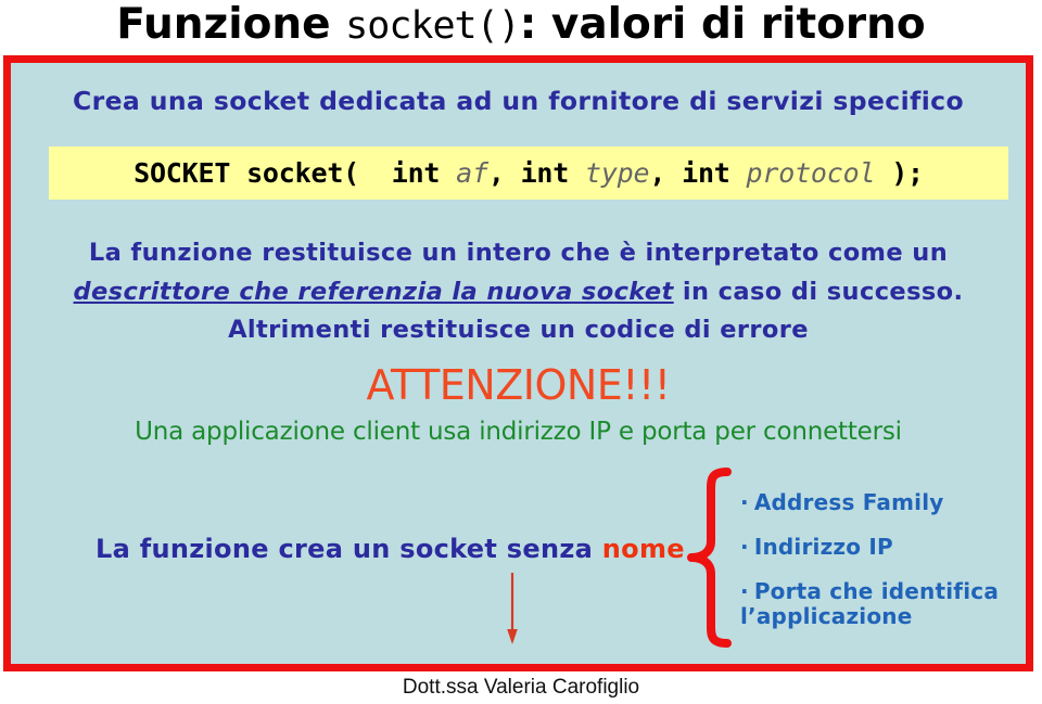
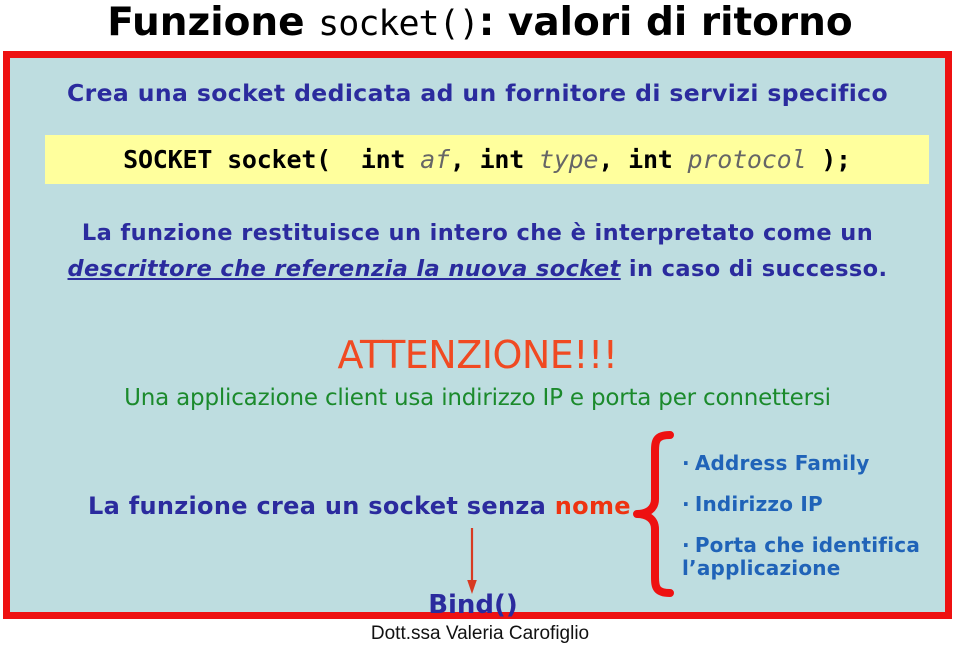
  Funzione socket(): valori di ritorno
  Crea una socket dedicata ad un fornitore di servizi specifico
  SOCKET socket( int af, int type, int protocol );
  La funzione restituisce un intero che è interpretato come un
  descrittore che referenzia la nuova socket in caso di successo.
- Altrimenti restituisce un codice di errore
  ATTENZIONE!!!
  Una applicazione client usa indirizzo IP e porta per connettersi
  La funzione crea un socket senza nome
+ Bind()
  · Address Family
  · Indirizzo IP
  · Porta che identifica l’applicazione
  Dott.ssa Valeria Carofiglio
